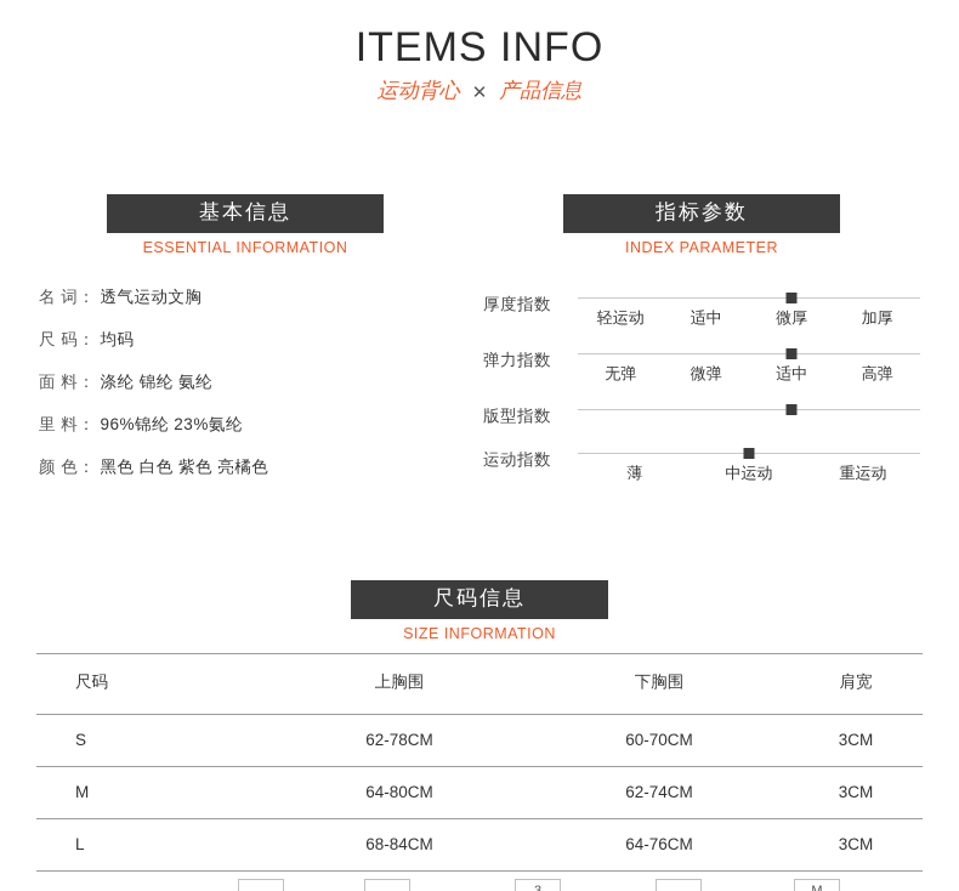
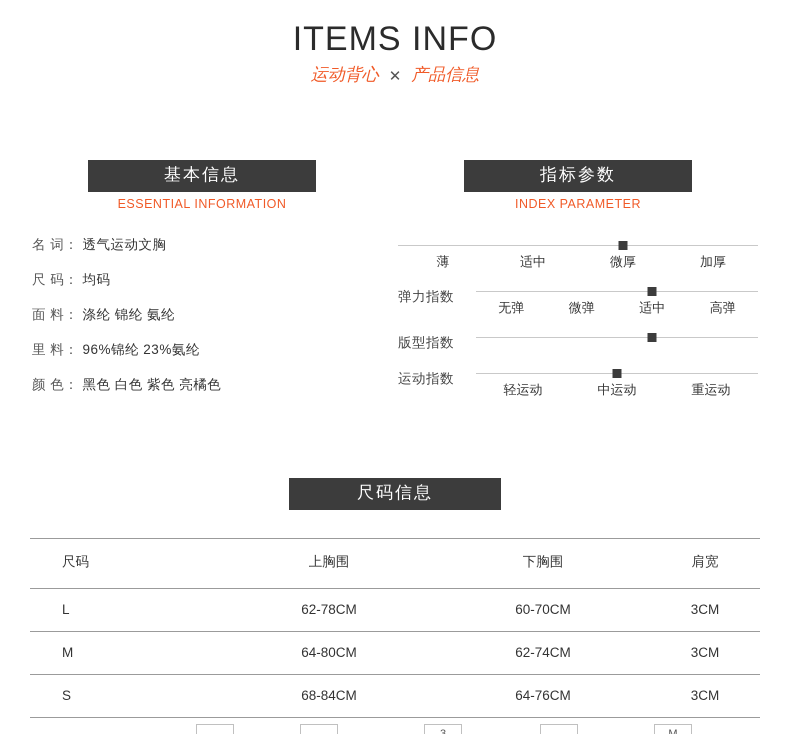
  ITEMS INFO
  运动背心
  ✕
  产品信息
  基本信息
  ESSENTIAL INFORMATION
  名 词： 透气运动文胸
  尺 码： 均码
  面 料： 涤纶 锦纶 氨纶
  里 料： 96%锦纶 23%氨纶
  颜 色： 黑色 白色 紫色 亮橘色
  指标参数
  INDEX PARAMETER
- 厚度指数
- 轻运动
+ 薄
  适中
  微厚
  加厚
  弹力指数
  无弹
  微弹
  适中
  高弹
  版型指数
  运动指数
- 薄
+ 轻运动
  中运动
  重运动
  尺码信息
- SIZE INFORMATION
  尺码	上胸围	下胸围	肩宽
- S	62-78CM	60-70CM	3CM
+ L	62-78CM	60-70CM	3CM
  M	64-80CM	62-74CM	3CM
- L	68-84CM	64-76CM	3CM
+ S	68-84CM	64-76CM	3CM
